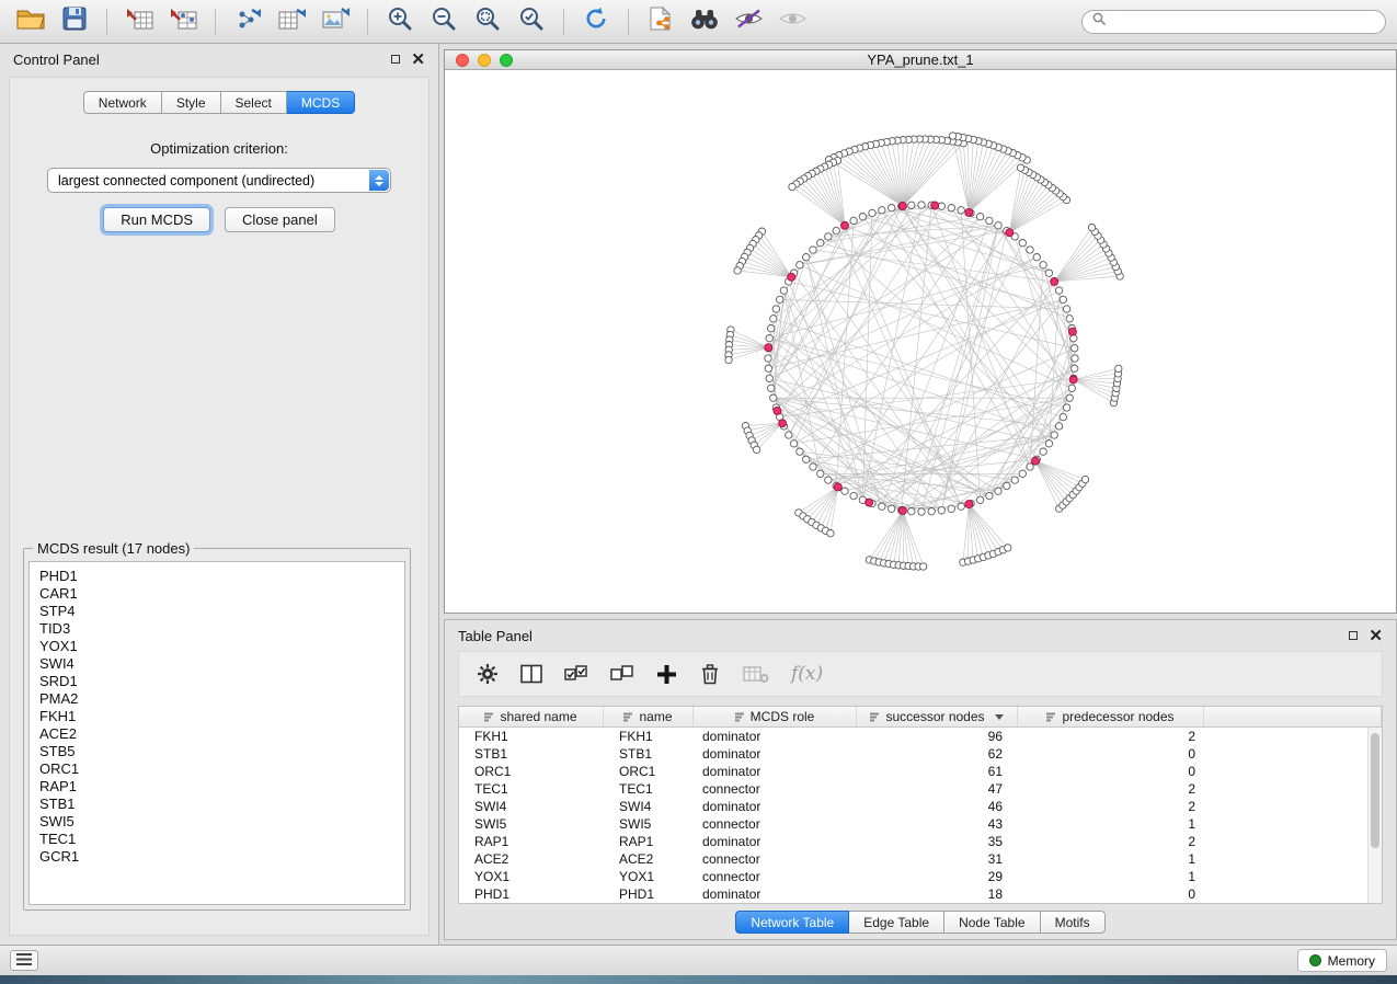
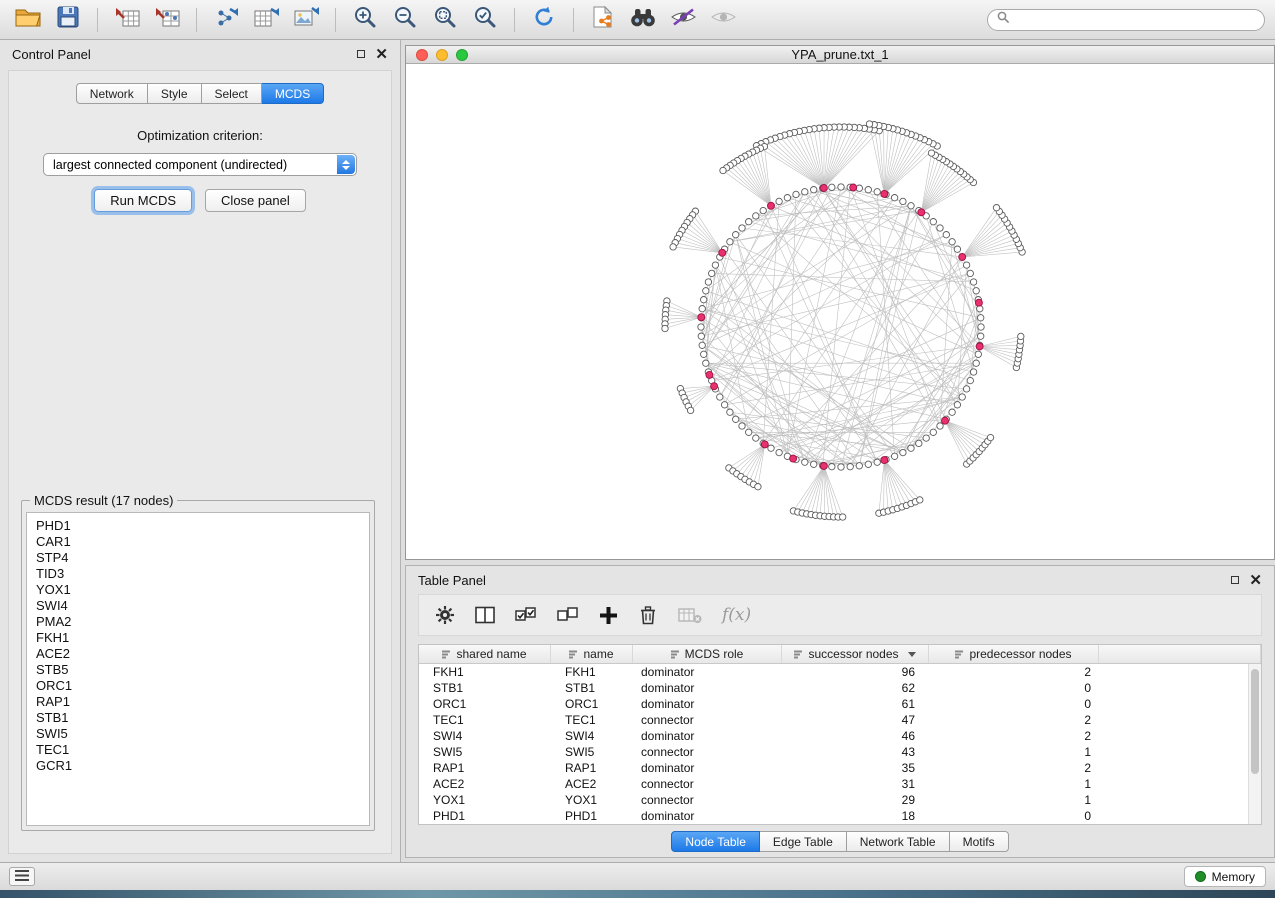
  Control Panel
  ✕
  Network
  Style
  Select
  MCDS
  Optimization criterion:
  largest connected component (undirected)
  Run MCDS
  Close panel
  MCDS result (17 nodes)
  PHD1
  CAR1
  STP4
  TID3
  YOX1
  SWI4
- SRD1
  PMA2
  FKH1
  ACE2
  STB5
  ORC1
  RAP1
  STB1
  SWI5
  TEC1
  GCR1
  YPA_prune.txt_1
  Table Panel
  ✕
  f(x)
  shared name
  name
  MCDS role
  successor nodes
  predecessor nodes
  FKH1
  FKH1
  dominator
  96
  2
  STB1
  STB1
  dominator
  62
  0
  ORC1
  ORC1
  dominator
  61
  0
  TEC1
  TEC1
  connector
  47
  2
  SWI4
  SWI4
  dominator
  46
  2
  SWI5
  SWI5
  connector
  43
  1
  RAP1
  RAP1
  dominator
  35
  2
  ACE2
  ACE2
  connector
  31
  1
  YOX1
  YOX1
  connector
  29
  1
  PHD1
  PHD1
  dominator
  18
  0
- Network Table
+ Node Table
  Edge Table
- Node Table
+ Network Table
  Motifs
  Memory
